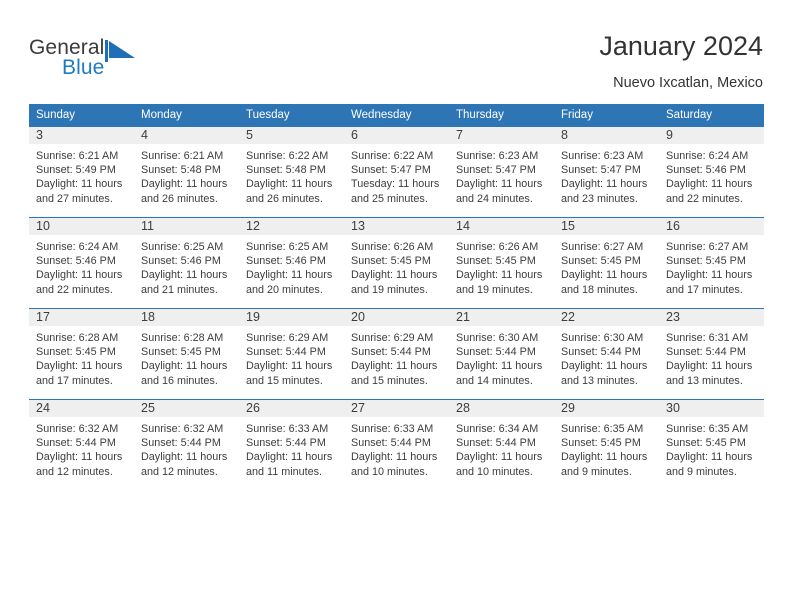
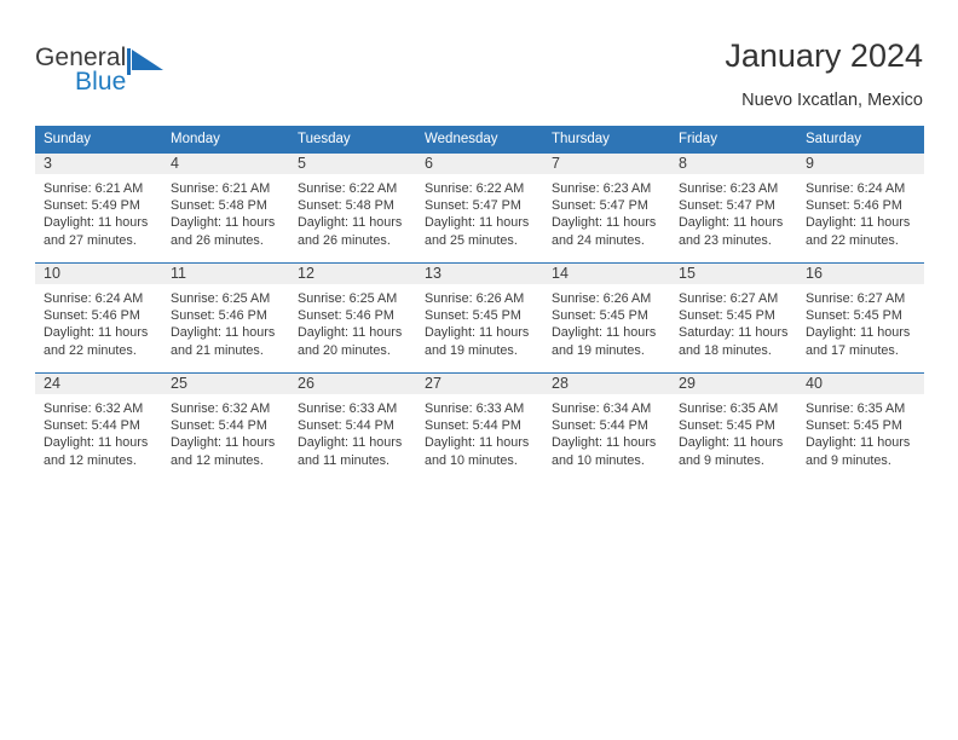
  General
  Blue
  January 2024
  Nuevo Ixcatlan, Mexico
  Sunday	Monday	Tuesday	Wednesday	Thursday	Friday	Saturday
- 3Sunrise: 6:21 AMSunset: 5:49 PMDaylight: 11 hours and 27 minutes.	4Sunrise: 6:21 AMSunset: 5:48 PMDaylight: 11 hours and 26 minutes.	5Sunrise: 6:22 AMSunset: 5:48 PMDaylight: 11 hours and 26 minutes.	6Sunrise: 6:22 AMSunset: 5:47 PMTuesday: 11 hours and 25 minutes.	7Sunrise: 6:23 AMSunset: 5:47 PMDaylight: 11 hours and 24 minutes.	8Sunrise: 6:23 AMSunset: 5:47 PMDaylight: 11 hours and 23 minutes.	9Sunrise: 6:24 AMSunset: 5:46 PMDaylight: 11 hours and 22 minutes.
+ 3Sunrise: 6:21 AMSunset: 5:49 PMDaylight: 11 hours and 27 minutes.	4Sunrise: 6:21 AMSunset: 5:48 PMDaylight: 11 hours and 26 minutes.	5Sunrise: 6:22 AMSunset: 5:48 PMDaylight: 11 hours and 26 minutes.	6Sunrise: 6:22 AMSunset: 5:47 PMDaylight: 11 hours and 25 minutes.	7Sunrise: 6:23 AMSunset: 5:47 PMDaylight: 11 hours and 24 minutes.	8Sunrise: 6:23 AMSunset: 5:47 PMDaylight: 11 hours and 23 minutes.	9Sunrise: 6:24 AMSunset: 5:46 PMDaylight: 11 hours and 22 minutes.
- 10Sunrise: 6:24 AMSunset: 5:46 PMDaylight: 11 hours and 22 minutes.	11Sunrise: 6:25 AMSunset: 5:46 PMDaylight: 11 hours and 21 minutes.	12Sunrise: 6:25 AMSunset: 5:46 PMDaylight: 11 hours and 20 minutes.	13Sunrise: 6:26 AMSunset: 5:45 PMDaylight: 11 hours and 19 minutes.	14Sunrise: 6:26 AMSunset: 5:45 PMDaylight: 11 hours and 19 minutes.	15Sunrise: 6:27 AMSunset: 5:45 PMDaylight: 11 hours and 18 minutes.	16Sunrise: 6:27 AMSunset: 5:45 PMDaylight: 11 hours and 17 minutes.
+ 10Sunrise: 6:24 AMSunset: 5:46 PMDaylight: 11 hours and 22 minutes.	11Sunrise: 6:25 AMSunset: 5:46 PMDaylight: 11 hours and 21 minutes.	12Sunrise: 6:25 AMSunset: 5:46 PMDaylight: 11 hours and 20 minutes.	13Sunrise: 6:26 AMSunset: 5:45 PMDaylight: 11 hours and 19 minutes.	14Sunrise: 6:26 AMSunset: 5:45 PMDaylight: 11 hours and 19 minutes.	15Sunrise: 6:27 AMSunset: 5:45 PMSaturday: 11 hours and 18 minutes.	16Sunrise: 6:27 AMSunset: 5:45 PMDaylight: 11 hours and 17 minutes.
- 17Sunrise: 6:28 AMSunset: 5:45 PMDaylight: 11 hours and 17 minutes.	18Sunrise: 6:28 AMSunset: 5:45 PMDaylight: 11 hours and 16 minutes.	19Sunrise: 6:29 AMSunset: 5:44 PMDaylight: 11 hours and 15 minutes.	20Sunrise: 6:29 AMSunset: 5:44 PMDaylight: 11 hours and 15 minutes.	21Sunrise: 6:30 AMSunset: 5:44 PMDaylight: 11 hours and 14 minutes.	22Sunrise: 6:30 AMSunset: 5:44 PMDaylight: 11 hours and 13 minutes.	23Sunrise: 6:31 AMSunset: 5:44 PMDaylight: 11 hours and 13 minutes.
- 24Sunrise: 6:32 AMSunset: 5:44 PMDaylight: 11 hours and 12 minutes.	25Sunrise: 6:32 AMSunset: 5:44 PMDaylight: 11 hours and 12 minutes.	26Sunrise: 6:33 AMSunset: 5:44 PMDaylight: 11 hours and 11 minutes.	27Sunrise: 6:33 AMSunset: 5:44 PMDaylight: 11 hours and 10 minutes.	28Sunrise: 6:34 AMSunset: 5:44 PMDaylight: 11 hours and 10 minutes.	29Sunrise: 6:35 AMSunset: 5:45 PMDaylight: 11 hours and 9 minutes.	30Sunrise: 6:35 AMSunset: 5:45 PMDaylight: 11 hours and 9 minutes.
+ 24Sunrise: 6:32 AMSunset: 5:44 PMDaylight: 11 hours and 12 minutes.	25Sunrise: 6:32 AMSunset: 5:44 PMDaylight: 11 hours and 12 minutes.	26Sunrise: 6:33 AMSunset: 5:44 PMDaylight: 11 hours and 11 minutes.	27Sunrise: 6:33 AMSunset: 5:44 PMDaylight: 11 hours and 10 minutes.	28Sunrise: 6:34 AMSunset: 5:44 PMDaylight: 11 hours and 10 minutes.	29Sunrise: 6:35 AMSunset: 5:45 PMDaylight: 11 hours and 9 minutes.	40Sunrise: 6:35 AMSunset: 5:45 PMDaylight: 11 hours and 9 minutes.
